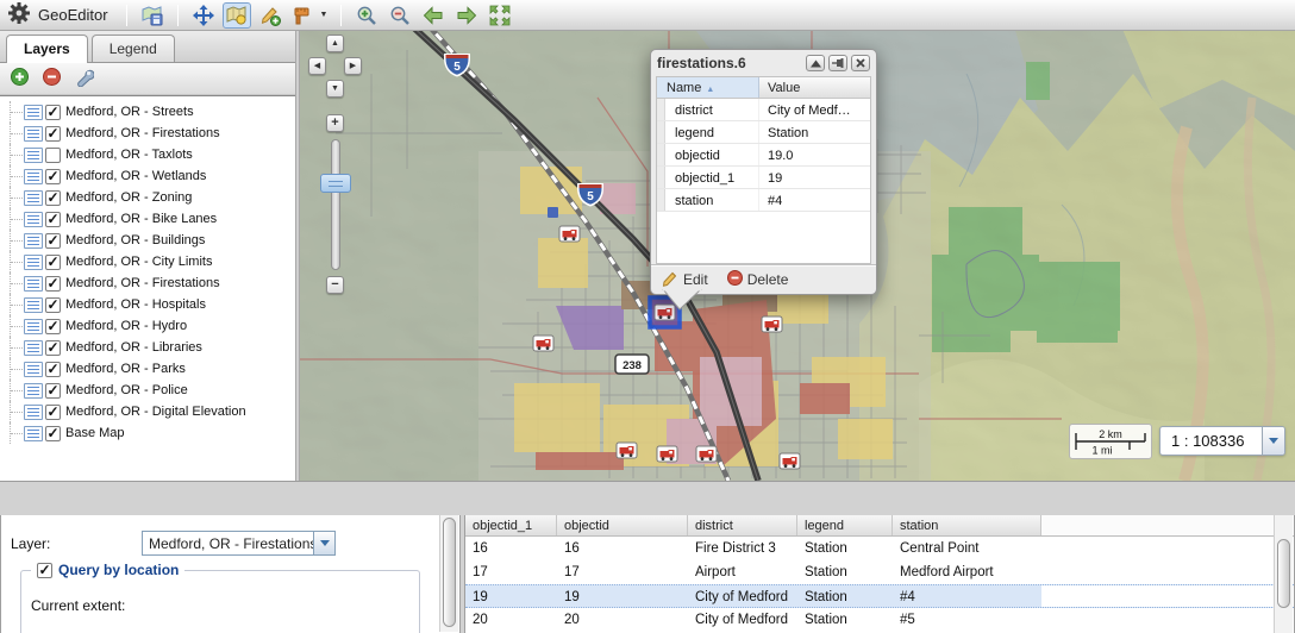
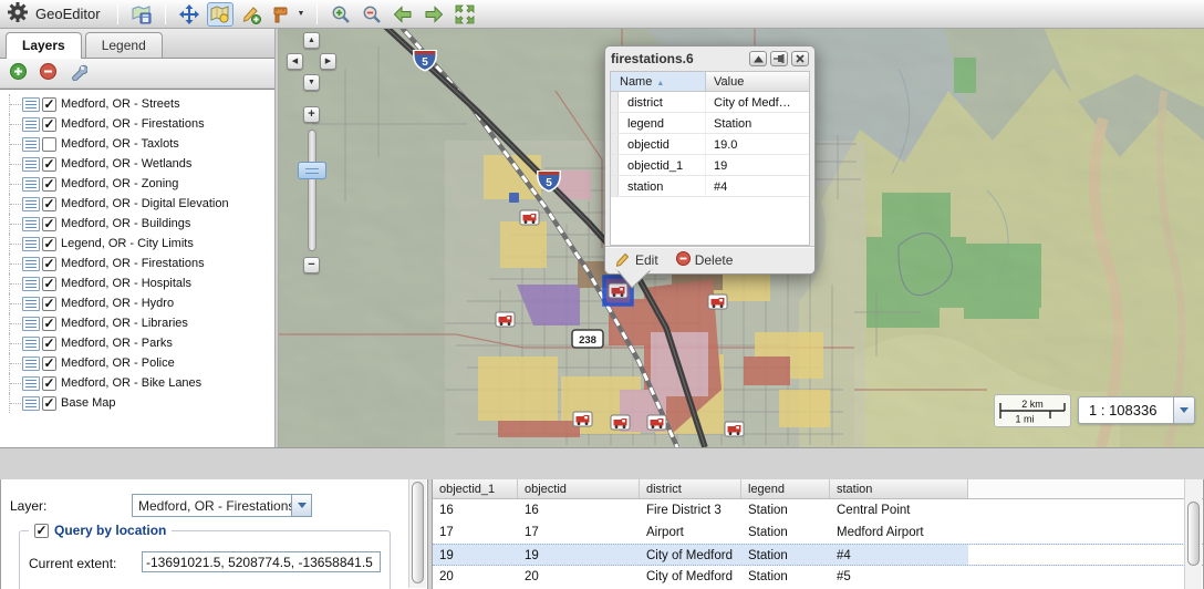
  GeoEditor
  Layers
  Legend
  ✓
  Medford, OR - Streets
  ✓
  Medford, OR - Firestations
  Medford, OR - Taxlots
  ✓
  Medford, OR - Wetlands
  ✓
  Medford, OR - Zoning
  ✓
- Medford, OR - Bike Lanes
+ Medford, OR - Digital Elevation
  ✓
  Medford, OR - Buildings
  ✓
- Medford, OR - City Limits
+ Legend, OR - City Limits
  ✓
  Medford, OR - Firestations
  ✓
  Medford, OR - Hospitals
  ✓
  Medford, OR - Hydro
  ✓
  Medford, OR - Libraries
  ✓
  Medford, OR - Parks
  ✓
  Medford, OR - Police
  ✓
- Medford, OR - Digital Elevation
+ Medford, OR - Bike Lanes
  ✓
  Base Map
  238
  +
  −
  2 km
  1 mi
  1 : 108336
  firestations.6
  Name
  Value
  district
  City of Medf…
  legend
  Station
  objectid
  19.0
  objectid_1
  19
  station
  #4
  Edit
  Delete
  Layer:
  Medford, OR - Firestation
  ✓
  Query by location
  Current extent:
+ -13691021.5, 5208774.5, -13658841.5
  objectid_1
  objectid
  district
  legend
  station
  16
  16
  Fire District 3
  Station
  Central Point
  17
  17
  Airport
  Station
  Medford Airport
  19
  19
  City of Medford
  Station
  #4
  20
  20
  City of Medford
  Station
  #5
